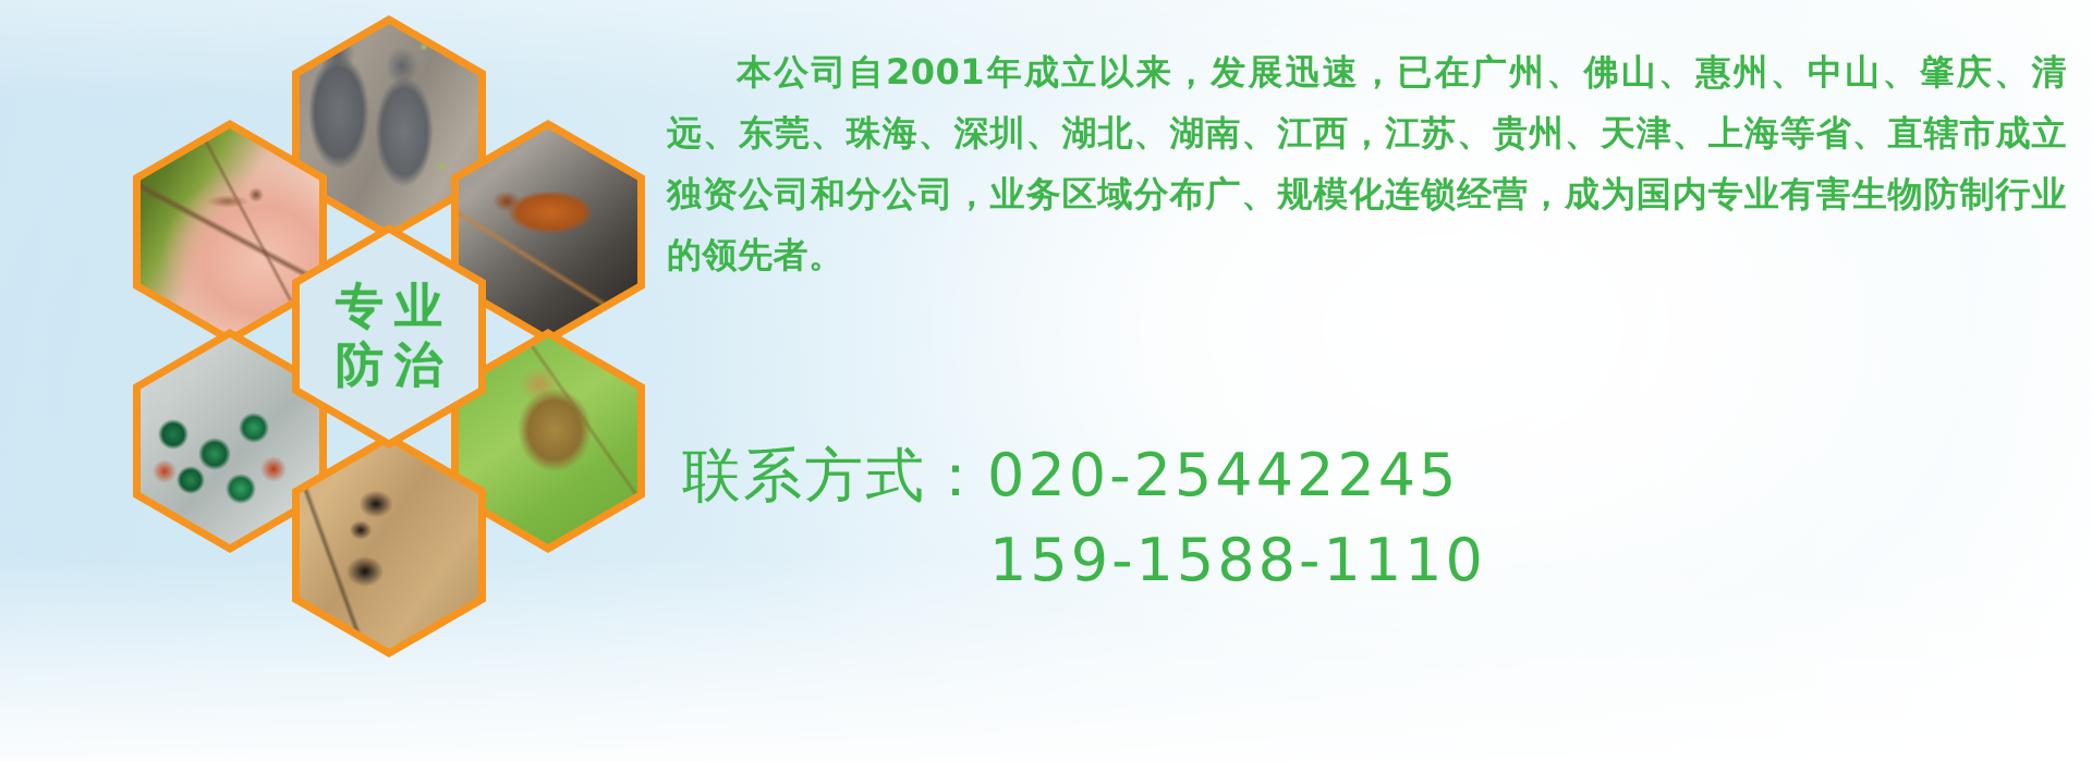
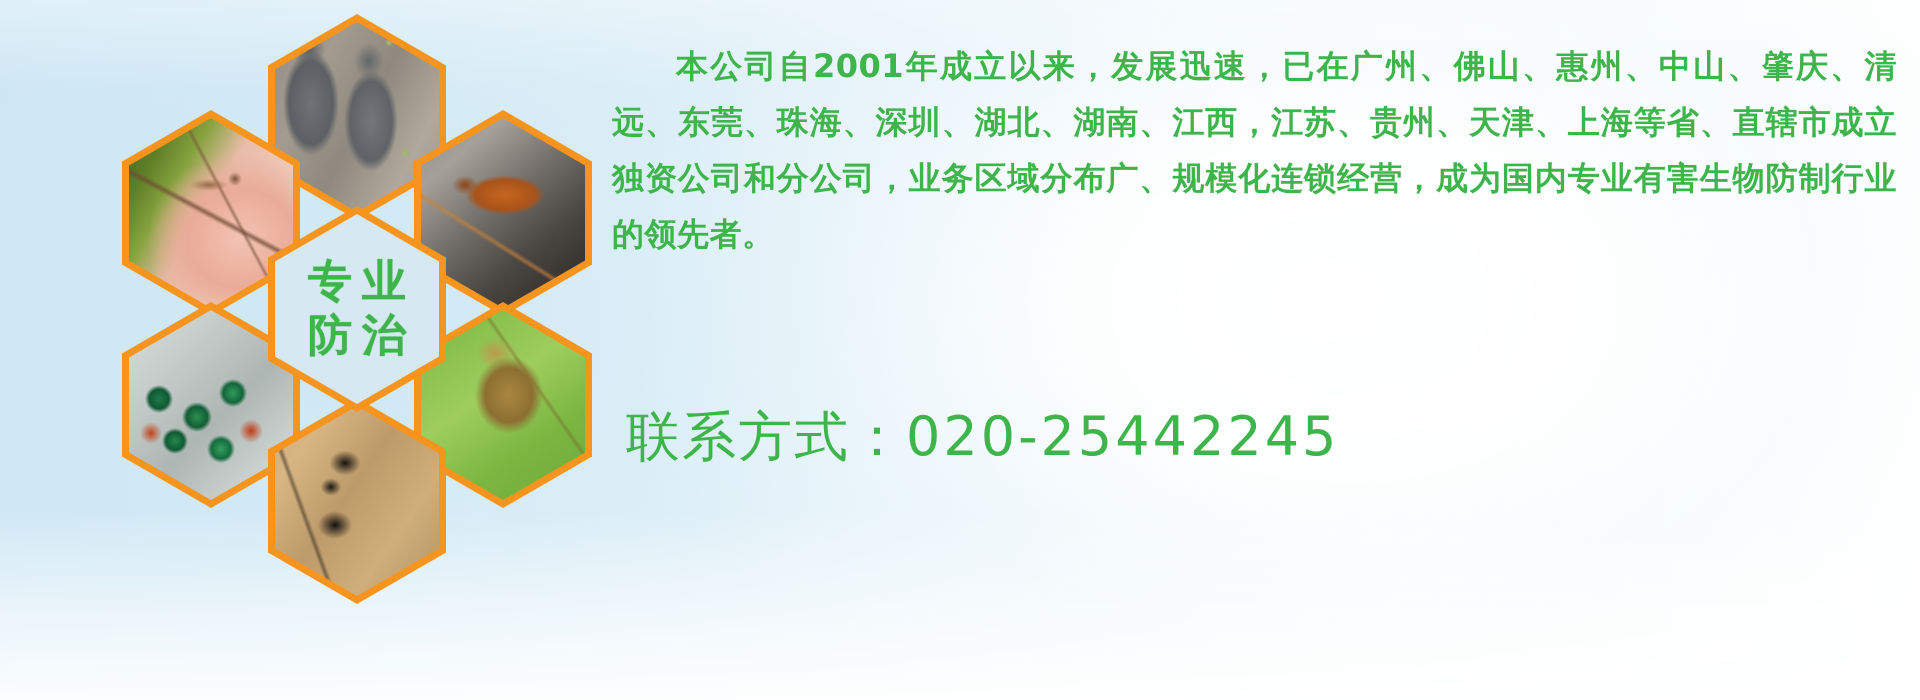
  专业
  防治
  本公司自2001年成立以来，发展迅速，已在广州、佛山、惠州、中山、肇庆、清远、东莞、珠海、深圳、湖北、湖南、江西，江苏、贵州、天津、上海等省、直辖市成立独资公司和分公司，业务区域分布广、规模化连锁经营，成为国内专业有害生物防制行业的领先者。
  联系方式：020-25442245
- 159-1588-1110
